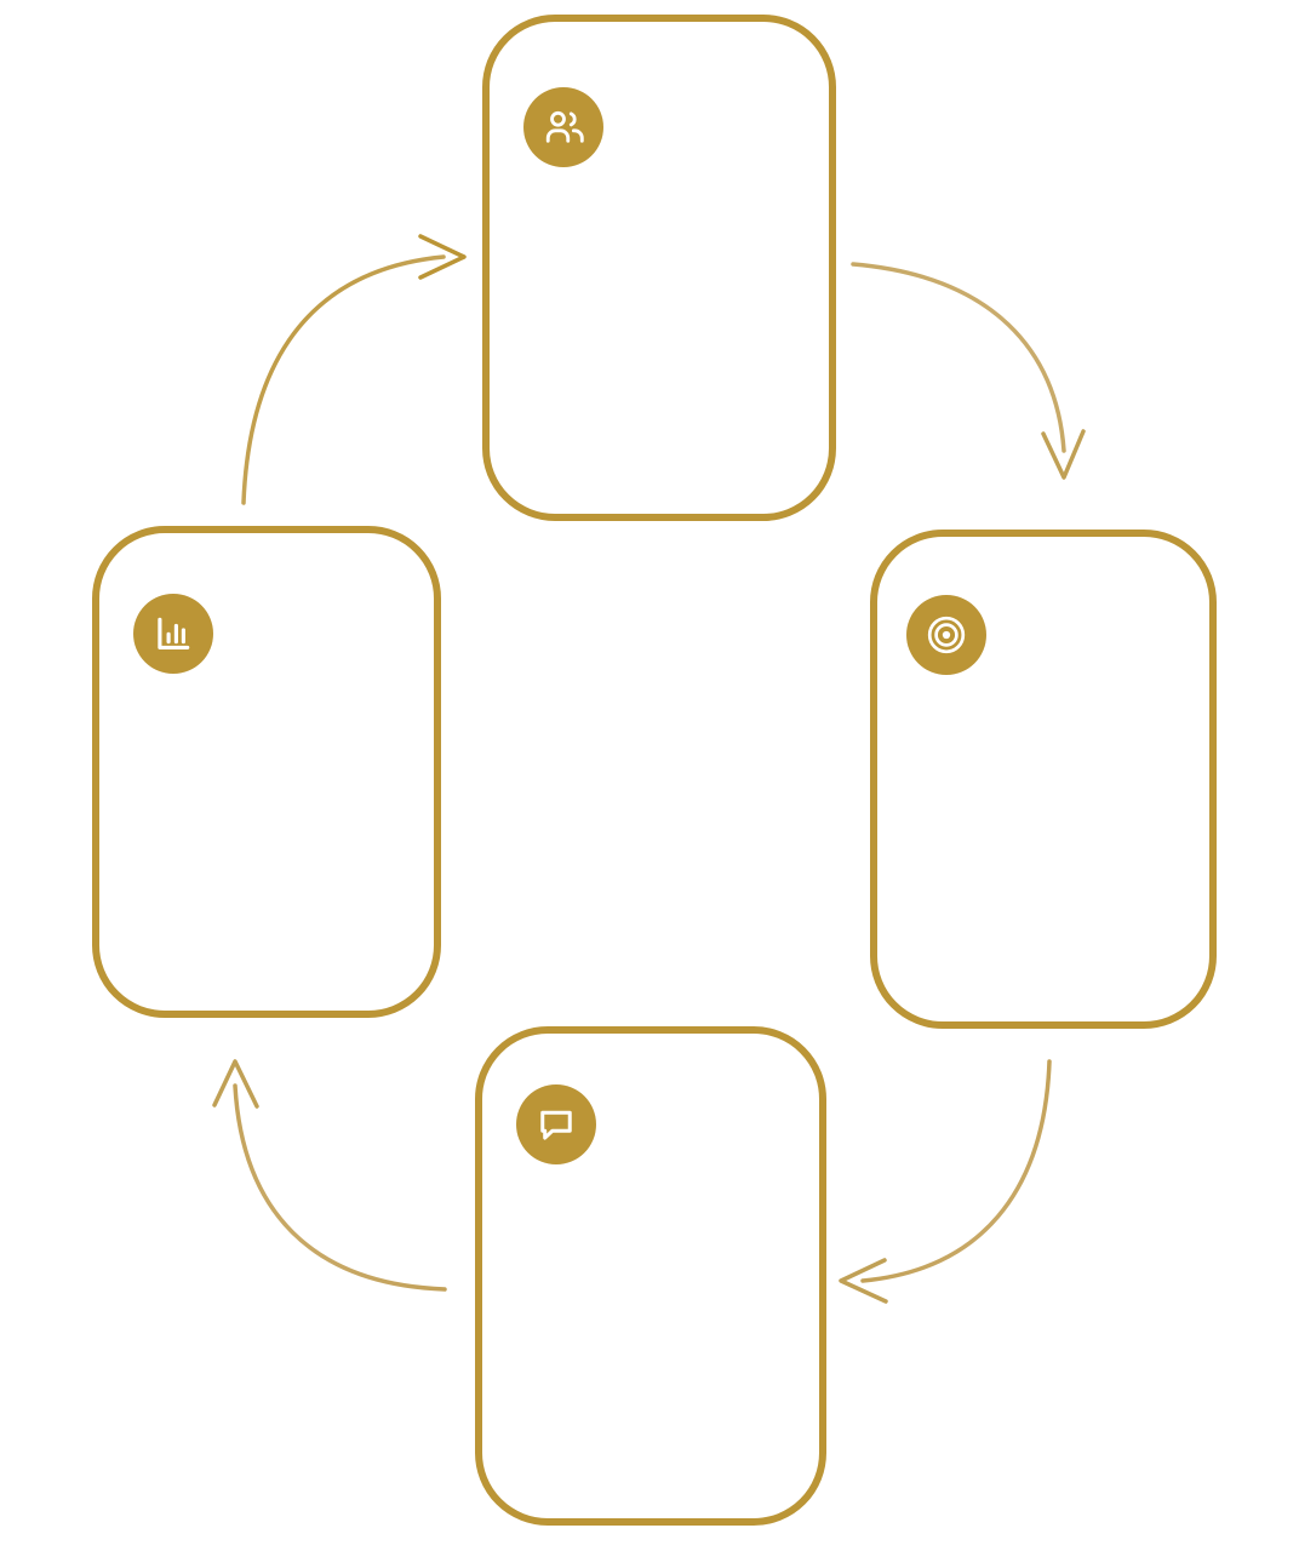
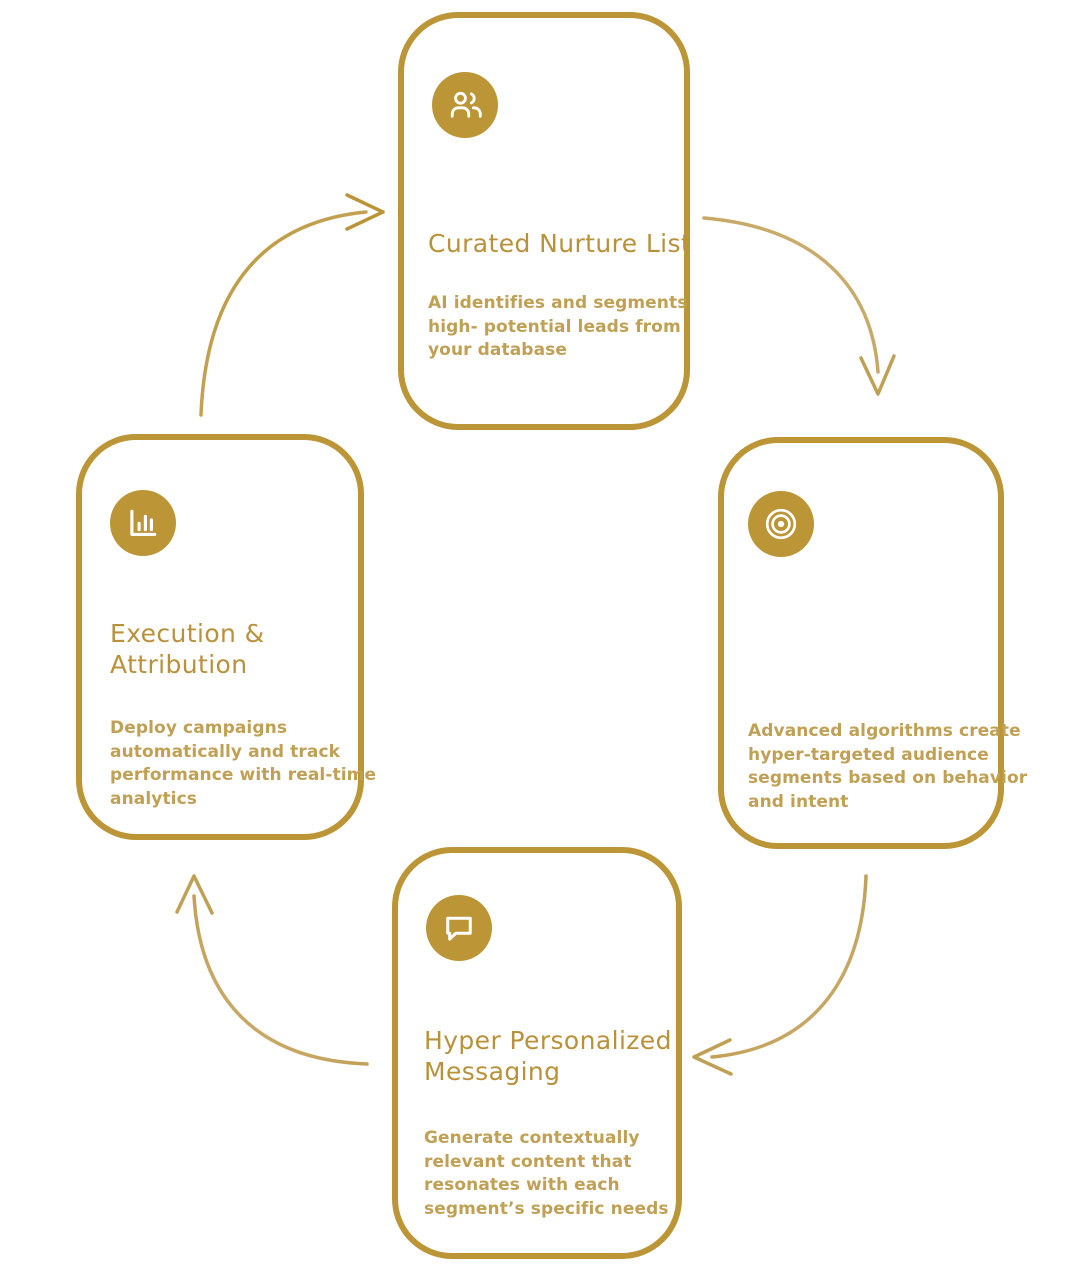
+ Curated Nurture List
+ AI identifies and segments
+ high- potential leads from
+ your database
+ Advanced algorithms create
+ hyper-targeted audience
+ segments based on behavior
+ and intent
+ Hyper Personalized
+ Messaging
+ Generate contextually
+ relevant content that
+ resonates with each
+ segment’s specific needs
+ Execution &
+ Attribution
+ Deploy campaigns
+ automatically and track
+ performance with real-time
+ analytics
